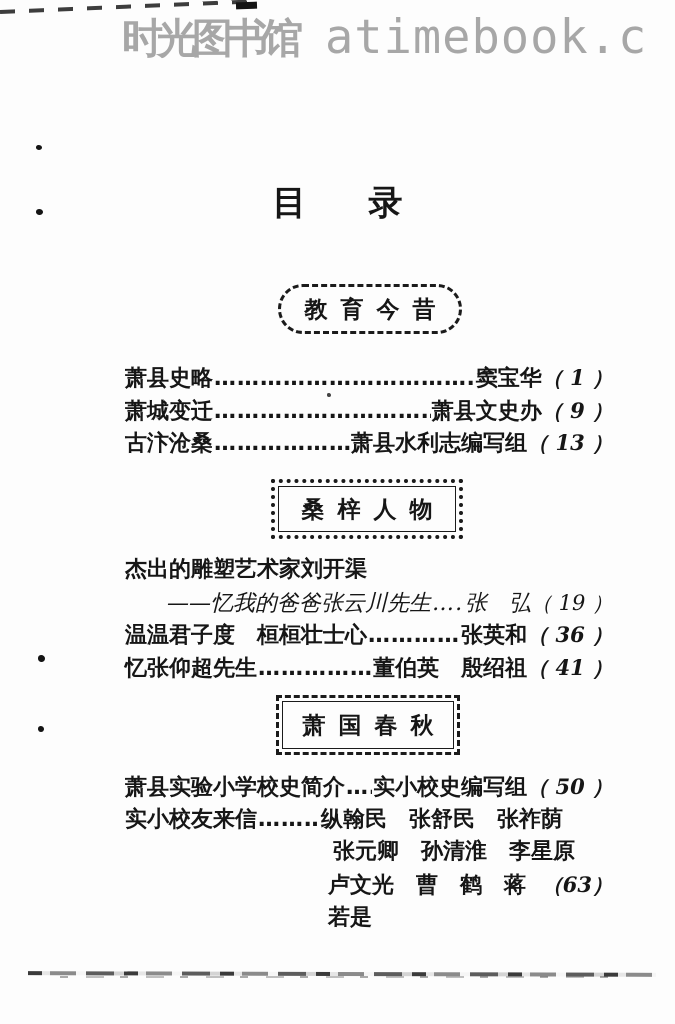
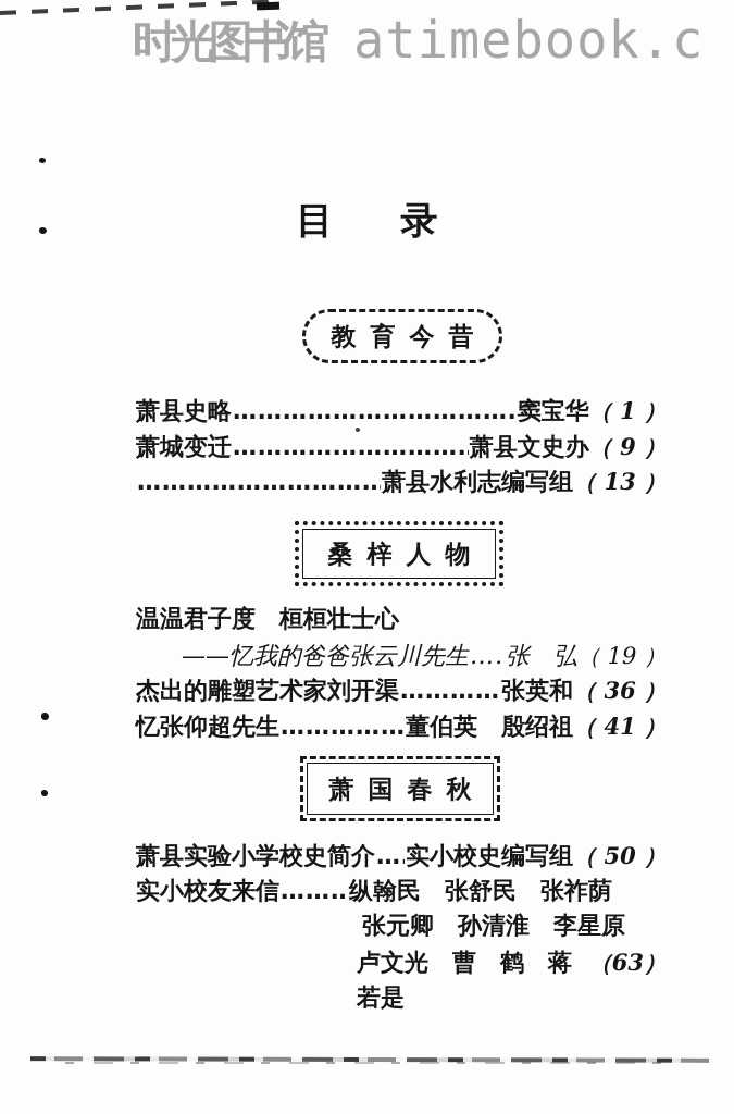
  时光图书馆
  atimebook.c
  目 录
  教育今昔
  桑梓人物
  萧国春秋
  萧县史略
  窦宝华（ 1 ）
  萧城变迁
  萧县文史办（ 9 ）
- 古汴沧桑
  萧县水利志编写组（ 13 ）
- 杰出的雕塑艺术家刘开渠
+ 温温君子度 桓桓壮士心
  ——忆我的爸爸张云川先生
  张 弘（ 19 ）
- 温温君子度 桓桓壮士心
+ 杰出的雕塑艺术家刘开渠
  张英和（ 36 ）
  忆张仰超先生
  董伯英 殷绍祖（ 41 ）
  萧县实验小学校史简介
  实小校史编写组（ 50 ）
  实小校友来信
  纵翰民 张舒民 张祚荫
  张元卿 孙清淮 李星原
  卢文光 曹 鹤 蒋若是
  （63）
